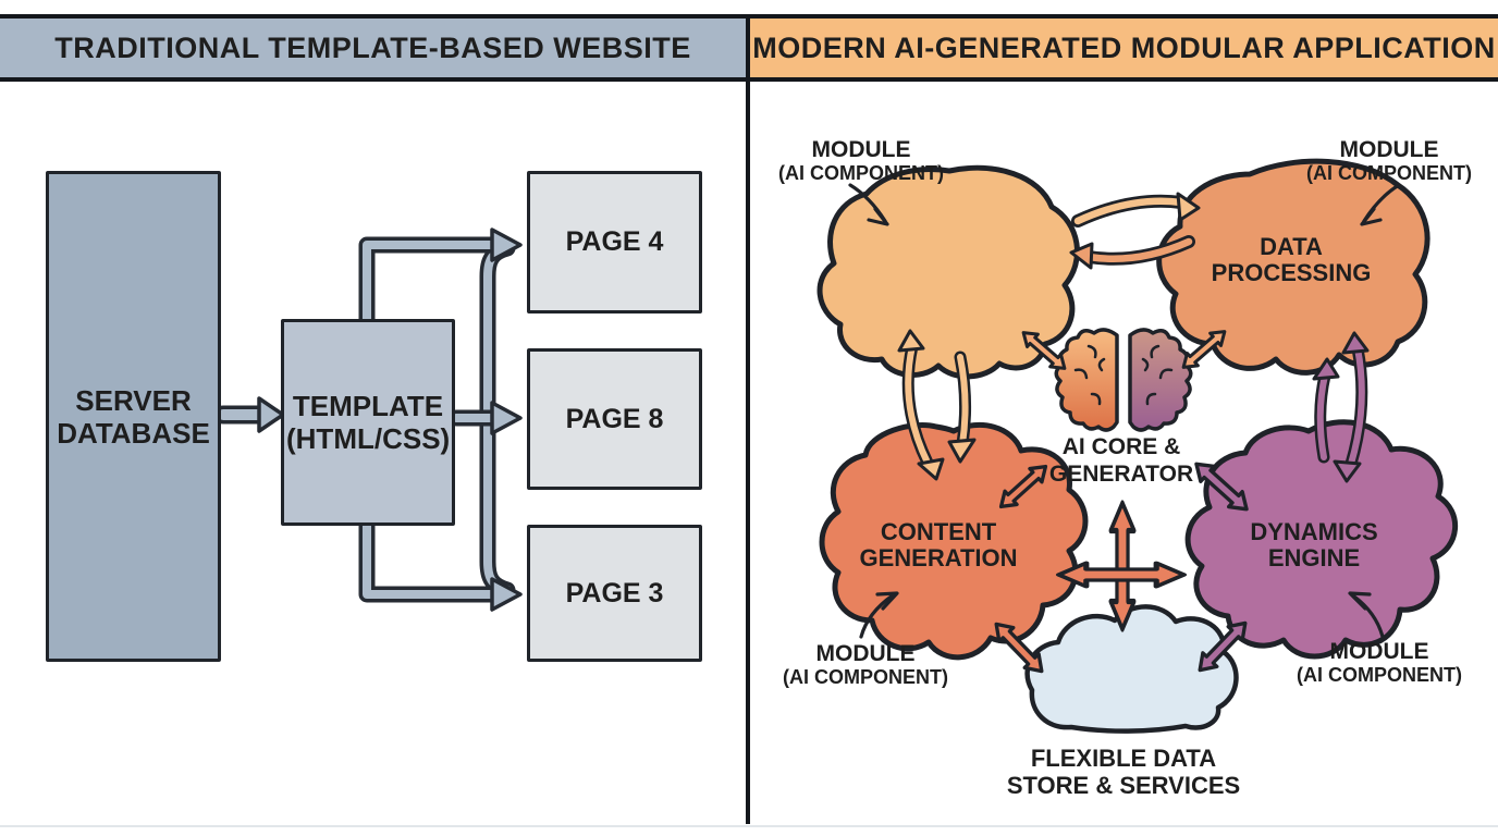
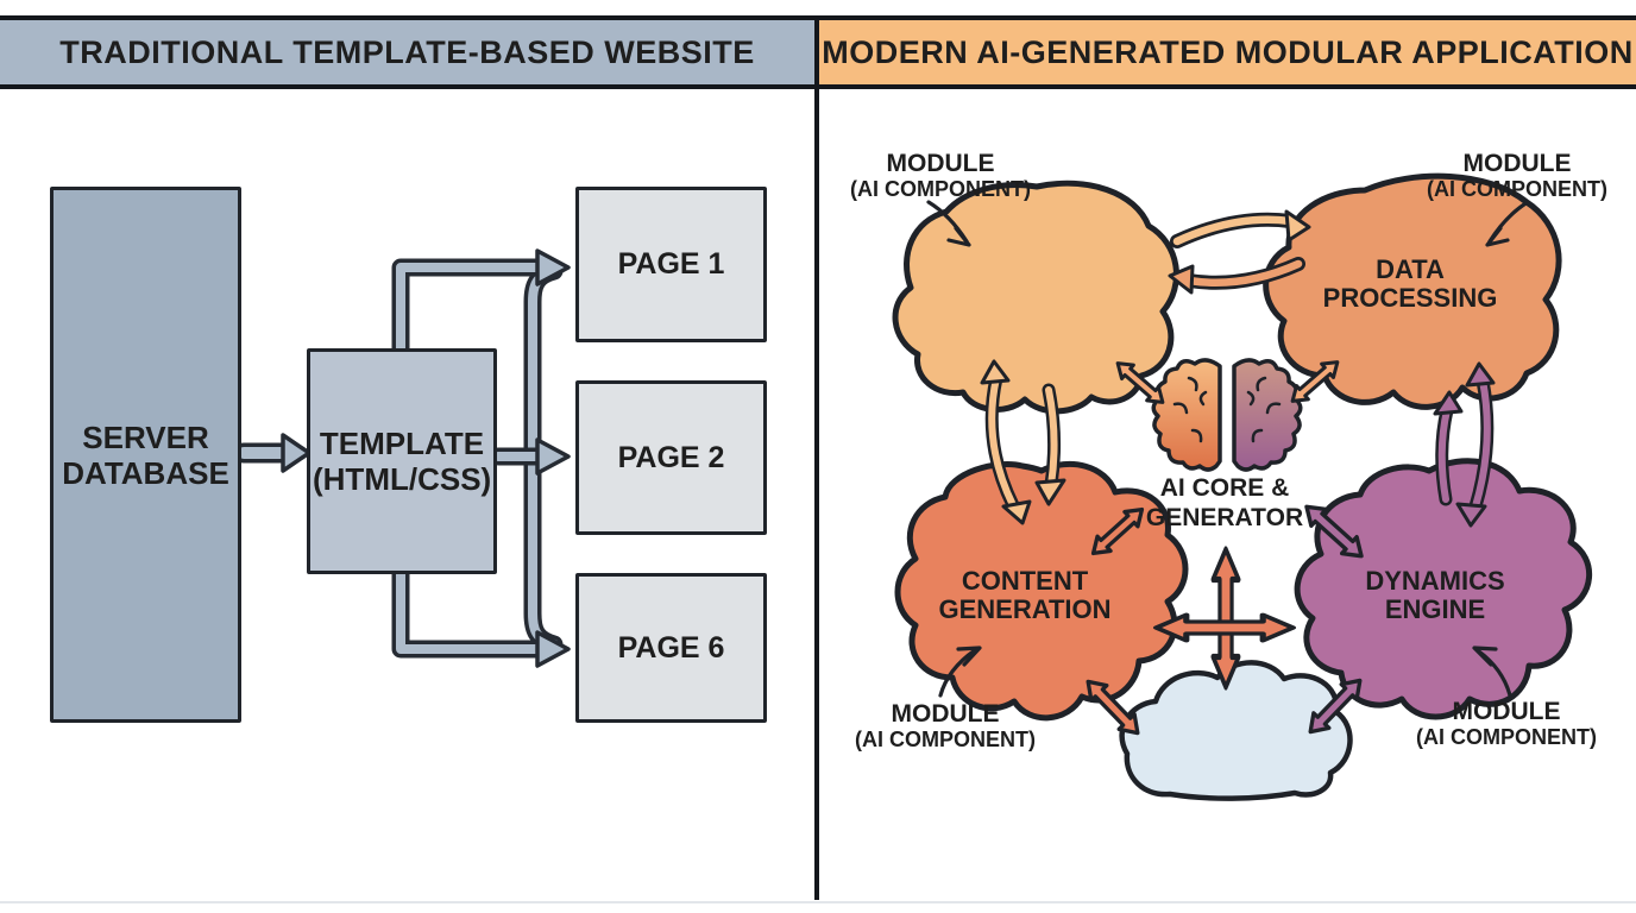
  TRADITIONAL TEMPLATE-BASED WEBSITE
  MODERN AI-GENERATED MODULAR APPLICATION
  SERVER DATABASE
  TEMPLATE (HTML/CSS)
- PAGE 4
+ PAGE 1
- PAGE 8
+ PAGE 2
- PAGE 3
+ PAGE 6
  MODULE
  (AI COMPONENT)
  MODULE
  (AI COMPONENT)
  MODULE
  (AI COMPONENT)
  MODULE
  (AI COMPONENT)
  DATA
  PROCESSING
  CONTENT
  GENERATION
  DYNAMICS
  ENGINE
  AI CORE &
  GENERATOR
- FLEXIBLE DATA
- STORE & SERVICES
